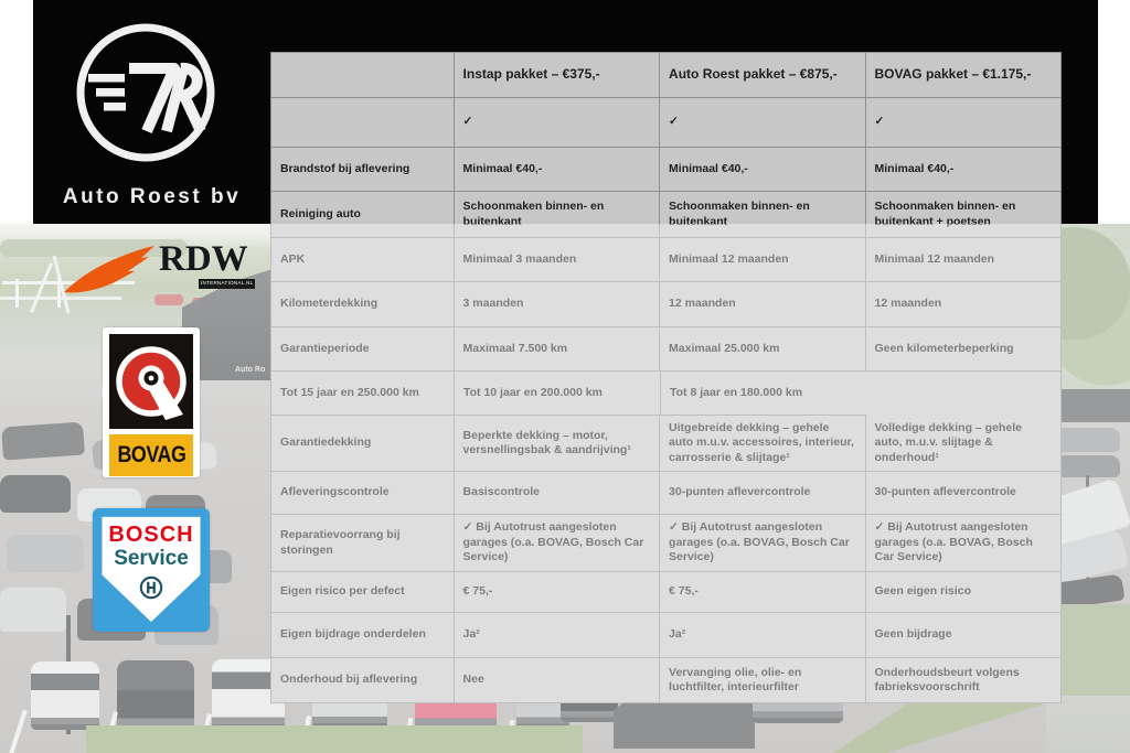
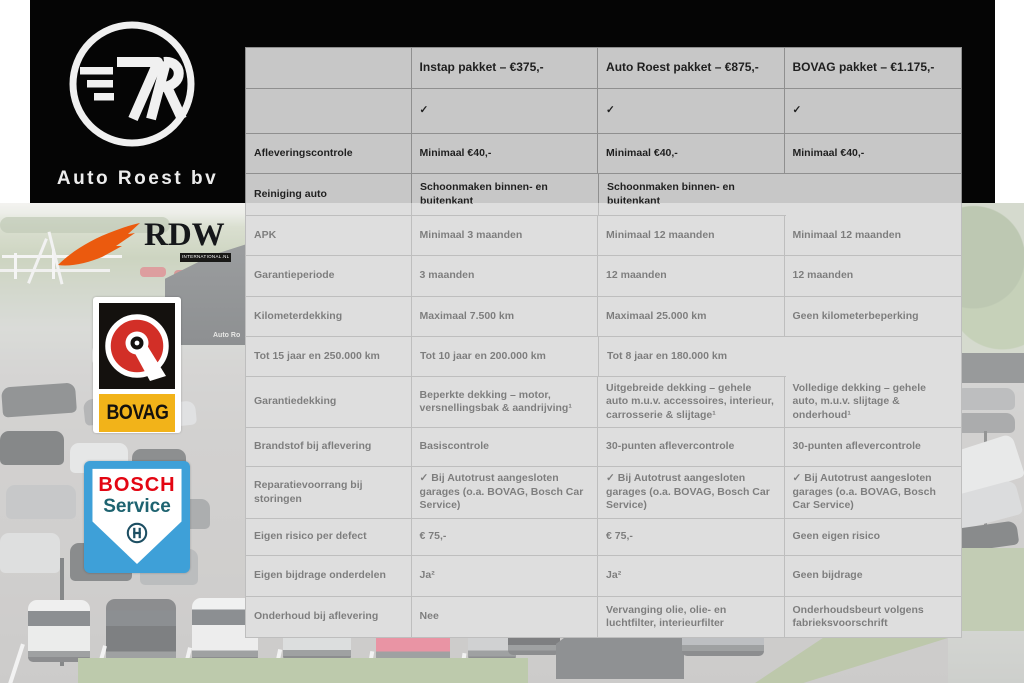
  Auto Roest bv
  Instap pakket – €375,-
  Auto Roest pakket – €875,-
  BOVAG pakket – €1.175,-
  ✓
  ✓
  ✓
- Brandstof bij aflevering
+ Afleveringscontrole
  Minimaal €40,-
  Minimaal €40,-
  Minimaal €40,-
  Reiniging auto
  Schoonmaken binnen- en buitenkant
  Schoonmaken binnen- en buitenkant
- Schoonmaken binnen- en buitenkant + poetsen
  APK
  Minimaal 3 maanden
  Minimaal 12 maanden
  Minimaal 12 maanden
- Kilometerdekking
+ Garantieperiode
  3 maanden
  12 maanden
  12 maanden
- Garantieperiode
+ Kilometerdekking
  Maximaal 7.500 km
  Maximaal 25.000 km
  Geen kilometerbeperking
  Tot 15 jaar en 250.000 km
  Tot 10 jaar en 200.000 km
  Tot 8 jaar en 180.000 km
  Garantiedekking
  Beperkte dekking – motor, versnellingsbak & aandrijving¹
  Uitgebreide dekking – gehele auto m.u.v. accessoires, interieur, carrosserie & slijtage¹
  Volledige dekking – gehele auto, m.u.v. slijtage & onderhoud¹
- Afleveringscontrole
+ Brandstof bij aflevering
  Basiscontrole
  30-punten aflevercontrole
  30-punten aflevercontrole
  Reparatievoorrang bij storingen
  ✓ Bij Autotrust aangesloten garages (o.a. BOVAG, Bosch Car Service)
  ✓ Bij Autotrust aangesloten garages (o.a. BOVAG, Bosch Car Service)
  ✓ Bij Autotrust aangesloten garages (o.a. BOVAG, Bosch Car Service)
  Eigen risico per defect
  € 75,-
  € 75,-
  Geen eigen risico
  Eigen bijdrage onderdelen
  Ja²
  Ja²
  Geen bijdrage
  Onderhoud bij aflevering
  Nee
  Vervanging olie, olie- en luchtfilter, interieurfilter
  Onderhoudsbeurt volgens fabrieksvoorschrift
  RDW
  BOVAG
  BOSCH
  Service
